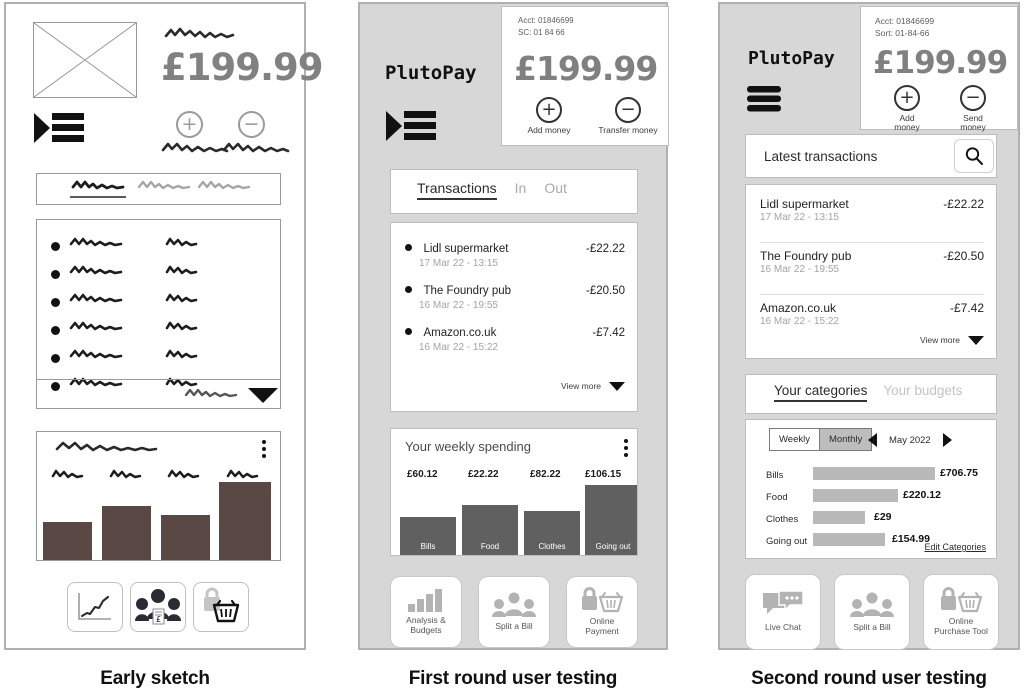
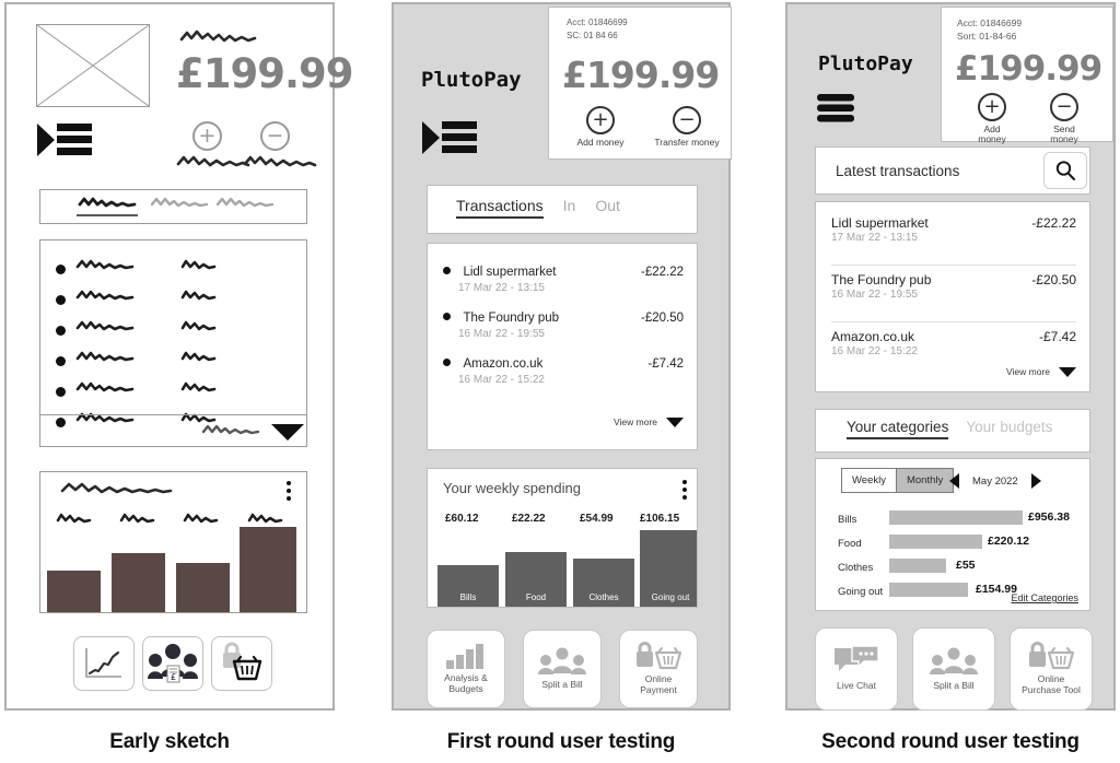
  £199.99
  +
  −
  £
  Early sketch
  PlutoPay
  Acct: 01846699
  SC: 01 84 66
  £199.99
  +
  Add money
  −
  Transfer money
  Transactions
  In
  Out
  Lidl supermarket
  -£22.22
  17 Mar 22 - 13:15
  The Foundry pub
  -£20.50
  16 Mar 22 - 19:55
  Amazon.co.uk
  -£7.42
  16 Mar 22 - 15:22
  View more
  Your weekly spending
  £60.12
  £22.22
- £82.22
+ £54.99
  £106.15
  Bills
  Food
  Clothes
  Going out
  Analysis &
  Budgets
  Split a Bill
  Online
  Payment
  First round user testing
  PlutoPay
  Acct: 01846699
  Sort: 01-84-66
  £199.99
  +
  Add
  money
  −
  Send
  money
  Latest transactions
  Lidl supermarket
  -£22.22
  17 Mar 22 - 13:15
  The Foundry pub
  -£20.50
  16 Mar 22 - 19:55
  Amazon.co.uk
  -£7.42
  16 Mar 22 - 15:22
  View more
  Your categories
  Your budgets
  Weekly
  Monthly
  May 2022
  Bills
- £706.75
+ £956.38
  Food
  £220.12
  Clothes
- £29
+ £55
  Going out
  £154.99
  Edit Categories
  Live Chat
  Split a Bill
  Online
  Purchase Tool
  Second round user testing
